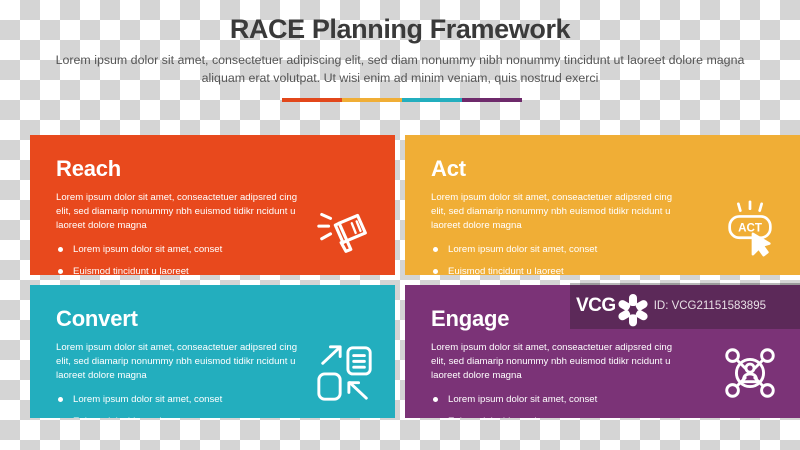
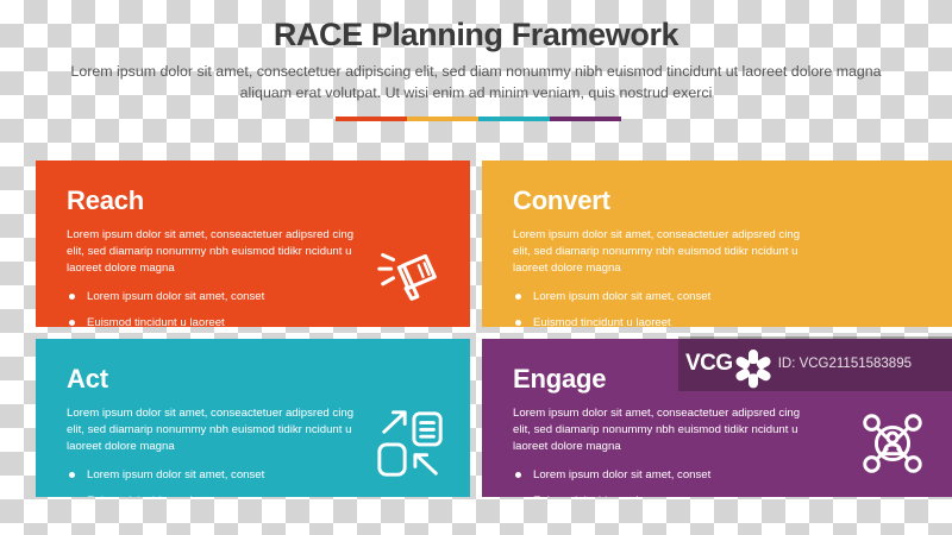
  RACE Planning Framework
- Lorem ipsum dolor sit amet, consectetuer adipiscing elit, sed diam nonummy nibh nonummy tincidunt ut laoreet dolore magna aliquam erat volutpat. Ut wisi enim ad minim veniam, quis nostrud exerci
+ Lorem ipsum dolor sit amet, consectetuer adipiscing elit, sed diam nonummy nibh euismod tincidunt ut laoreet dolore magna aliquam erat volutpat. Ut wisi enim ad minim veniam, quis nostrud exerci
  Reach
  Lorem ipsum dolor sit amet, conseactetuer adipsred cing elit, sed diamarip nonummy nbh euismod tidikr ncidunt u laoreet dolore magna
  Lorem ipsum dolor sit amet, conset
  Euismod tincidunt u laoreet
- Act
+ Convert
  Lorem ipsum dolor sit amet, conseactetuer adipsred cing elit, sed diamarip nonummy nbh euismod tidikr ncidunt u laoreet dolore magna
  Lorem ipsum dolor sit amet, conset
  Euismod tincidunt u laoreet
- ACT
- Convert
+ Act
  Lorem ipsum dolor sit amet, conseactetuer adipsred cing elit, sed diamarip nonummy nbh euismod tidikr ncidunt u laoreet dolore magna
  Lorem ipsum dolor sit amet, conset
  Engage
  Lorem ipsum dolor sit amet, conseactetuer adipsred cing elit, sed diamarip nonummy nbh euismod tidikr ncidunt u laoreet dolore magna
  Lorem ipsum dolor sit amet, conset
  VCG
  ID: VCG21151583895
